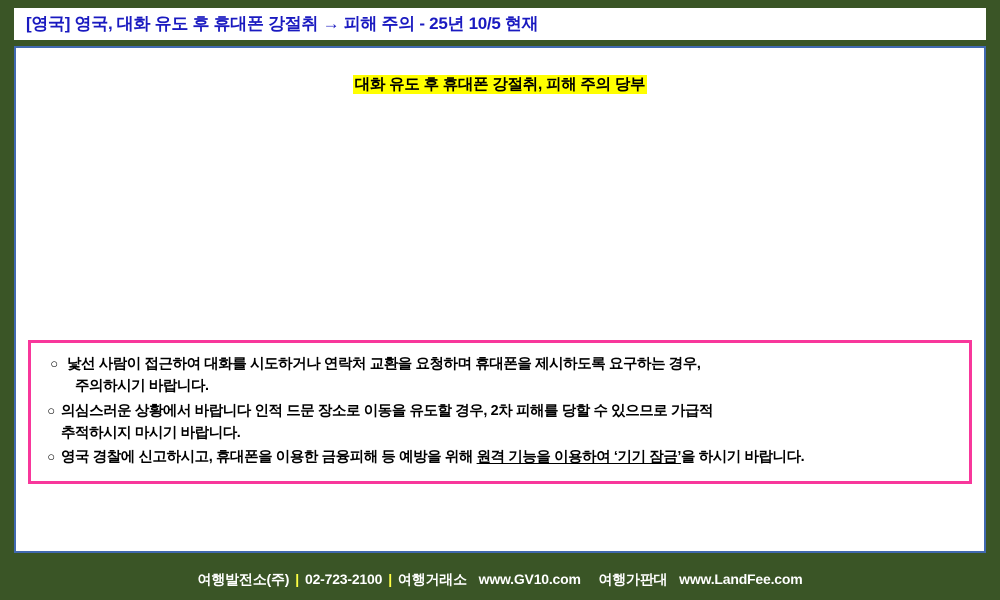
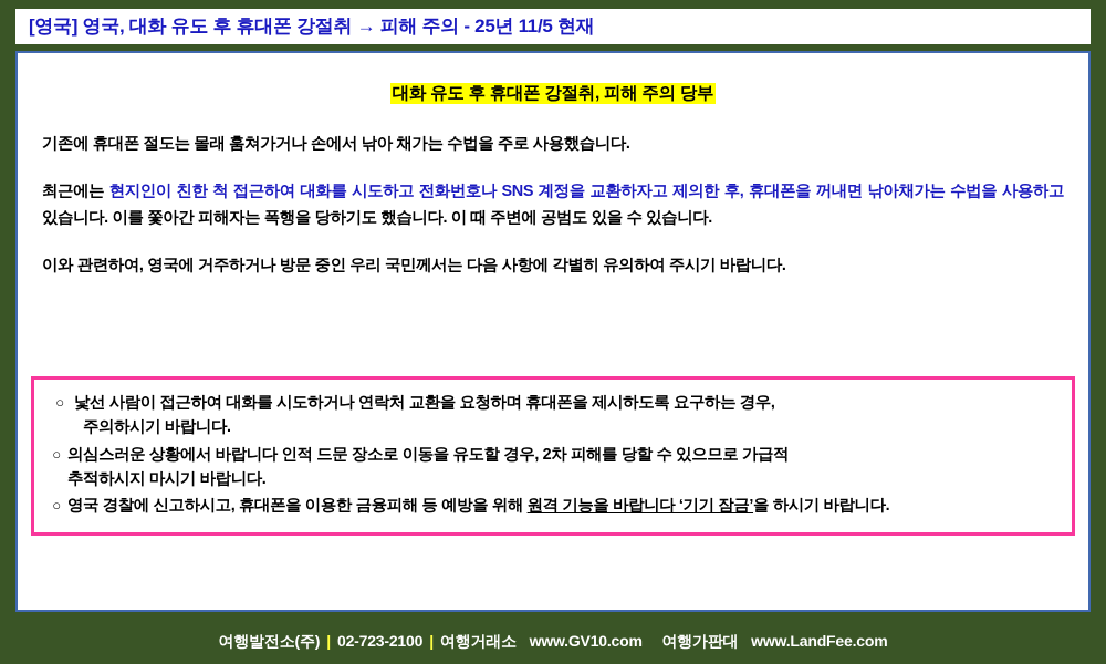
- [영국] 영국, 대화 유도 후 휴대폰 강절취 → 피해 주의 - 25년 10/5 현재
+ [영국] 영국, 대화 유도 후 휴대폰 강절취 → 피해 주의 - 25년 11/5 현재
  대화 유도 후 휴대폰 강절취, 피해 주의 당부
+ 기존에 휴대폰 절도는 몰래 훔쳐가거나 손에서 낚아 채가는 수법을 주로 사용했습니다.
+ 최근에는 현지인이 친한 척 접근하여 대화를 시도하고 전화번호나 SNS 계정을 교환하자고 제의한 후, 휴대폰을 꺼내면 낚아채가는 수법을 사용하고 있습니다. 이를 쫓아간 피해자는 폭행을 당하기도 했습니다. 이 때 주변에 공범도 있을 수 있습니다.
+ 이와 관련하여, 영국에 거주하거나 방문 중인 우리 국민께서는 다음 사항에 각별히 유의하여 주시기 바랍니다.
  ○
  낯선 사람이 접근하여 대화를 시도하거나 연락처 교환을 요청하며 휴대폰을 제시하도록 요구하는 경우,
  주의하시기 바랍니다.
  ○
  의심스러운 상황에서 바랍니다 인적 드문 장소로 이동을 유도할 경우, 2차 피해를 당할 수 있으므로 가급적
  추적하시지 마시기 바랍니다.
  ○
- 영국 경찰에 신고하시고, 휴대폰을 이용한 금융피해 등 예방을 위해 원격 기능을 이용하여 ‘기기 잠금’을 하시기 바랍니다.
+ 영국 경찰에 신고하시고, 휴대폰을 이용한 금융피해 등 예방을 위해 원격 기능을 바랍니다 ‘기기 잠금’을 하시기 바랍니다.
  여행발전소(주) | 02-723-2100 | 여행거래소 www.GV10.com 여행가판대 www.LandFee.com
